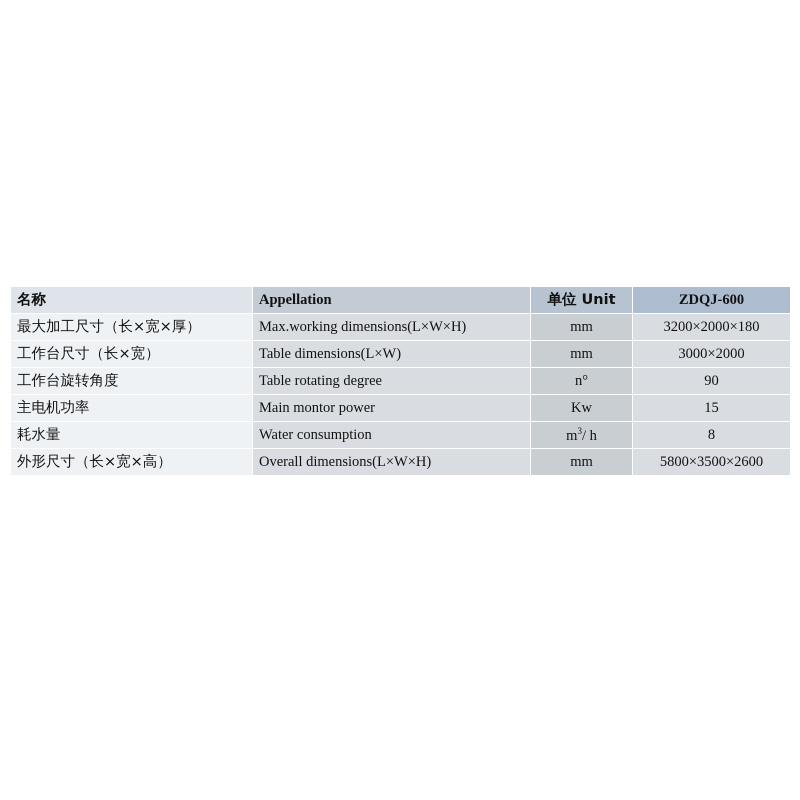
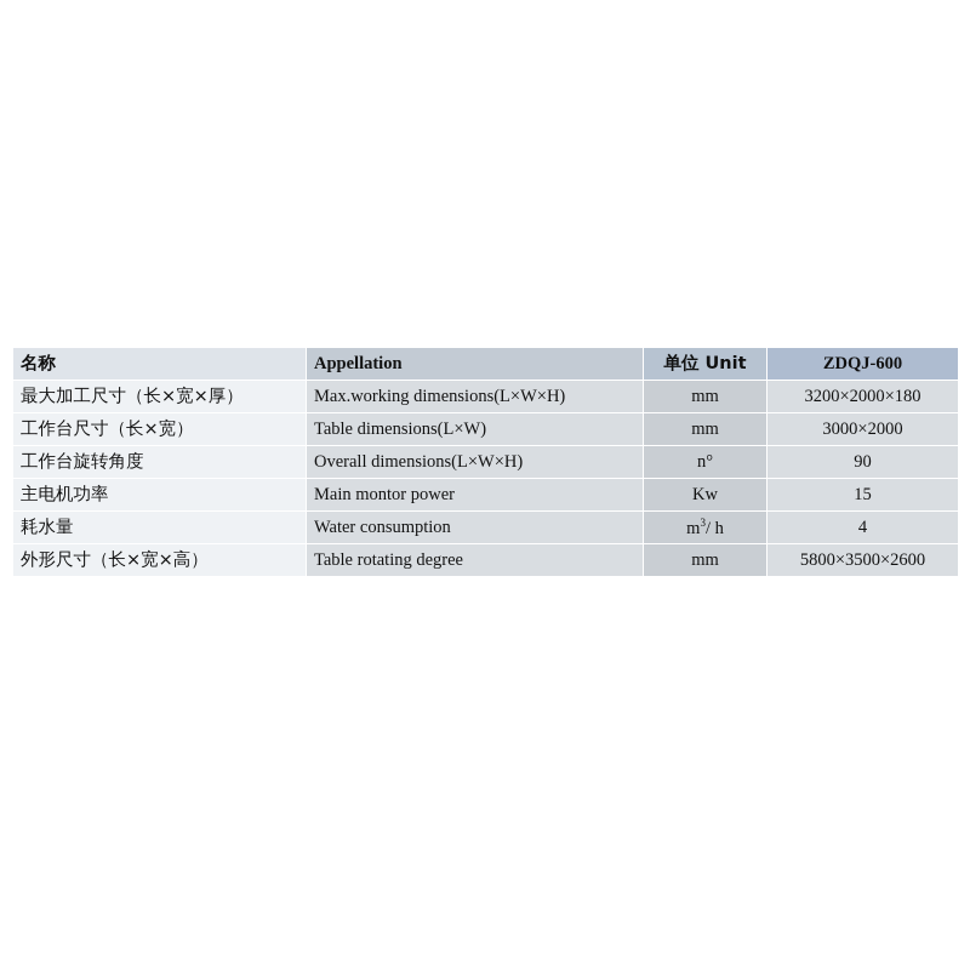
  名称	Appellation	单位 Unit	ZDQJ-600
  最大加工尺寸（长×宽×厚）	Max.working dimensions(L×W×H)	mm	3200×2000×180
  工作台尺寸（长×宽）	Table dimensions(L×W)	mm	3000×2000
- 工作台旋转角度	Table rotating degree	n°	90
+ 工作台旋转角度	Overall dimensions(L×W×H)	n°	90
  主电机功率	Main montor power	Kw	15
- 耗水量	Water consumption	m3/ h	8
+ 耗水量	Water consumption	m3/ h	4
- 外形尺寸（长×宽×高）	Overall dimensions(L×W×H)	mm	5800×3500×2600
+ 外形尺寸（长×宽×高）	Table rotating degree	mm	5800×3500×2600
